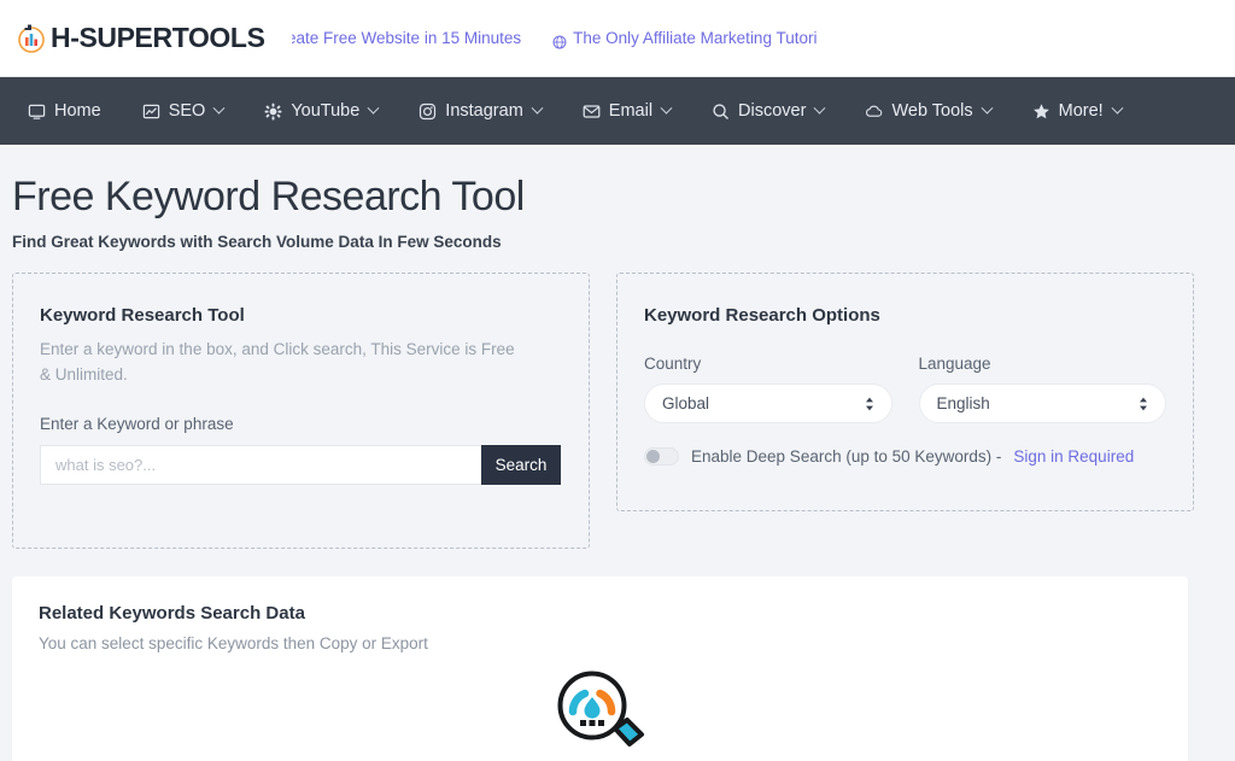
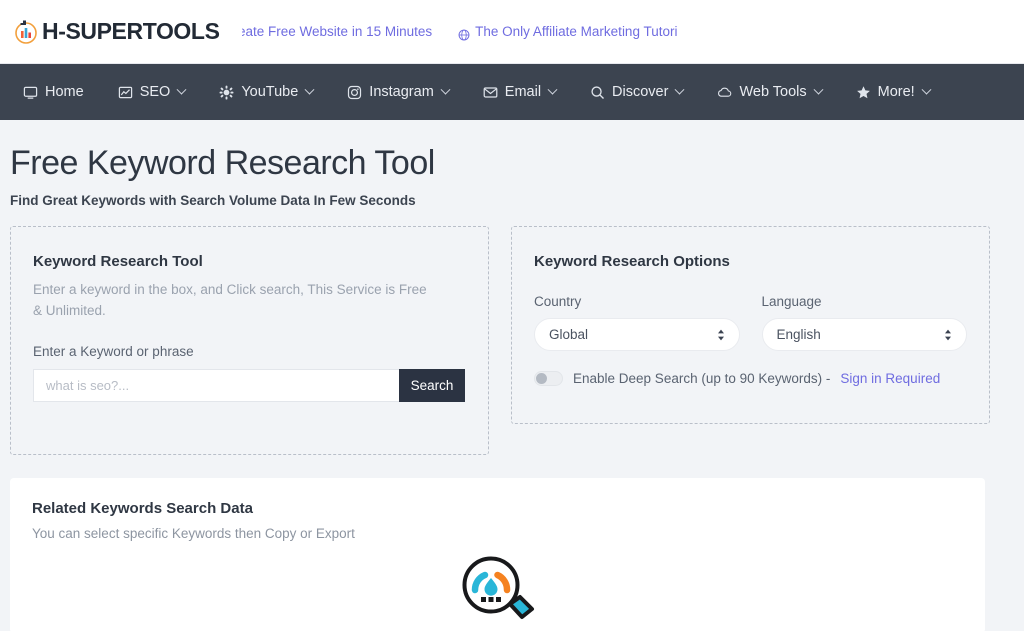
  H-SUPERTOOLS
  eate Free Website in 15 Minutes
  The Only Affiliate Marketing Tutori
  Home
  SEO
  YouTube
  Instagram
  Email
  Discover
  Web Tools
  More!
  Free Keyword Research Tool
  Find Great Keywords with Search Volume Data In Few Seconds
  Keyword Research Tool
  Enter a keyword in the box, and Click search, This Service is Free & Unlimited.
  Enter a Keyword or phrase
  what is seo?...
  Search
  Keyword Research Options
  Country
  Global
  Language
  English
- Enable Deep Search (up to 50 Keywords) -
+ Enable Deep Search (up to 90 Keywords) -
  Sign in Required
  Related Keywords Search Data
  You can select specific Keywords then Copy or Export
